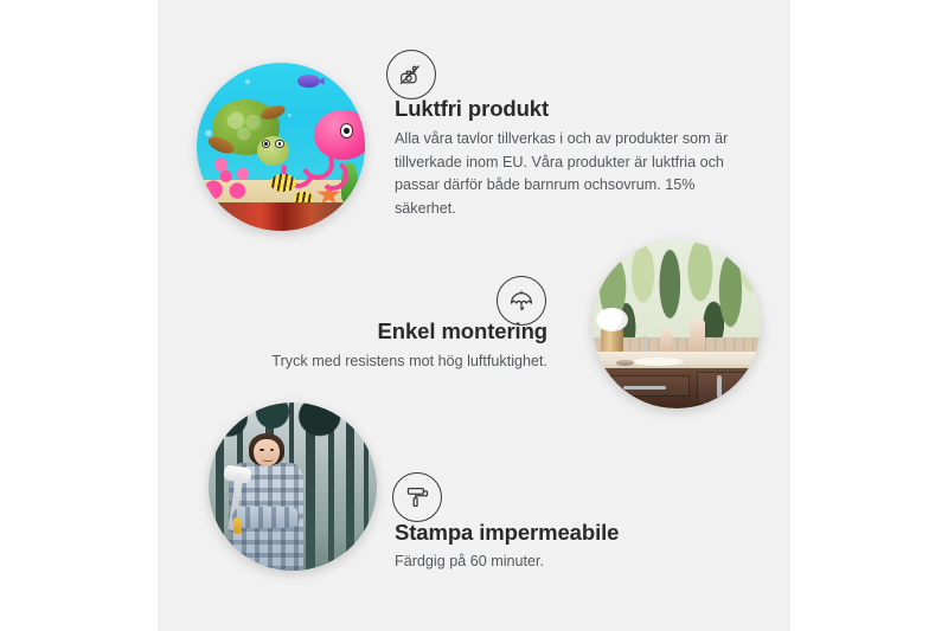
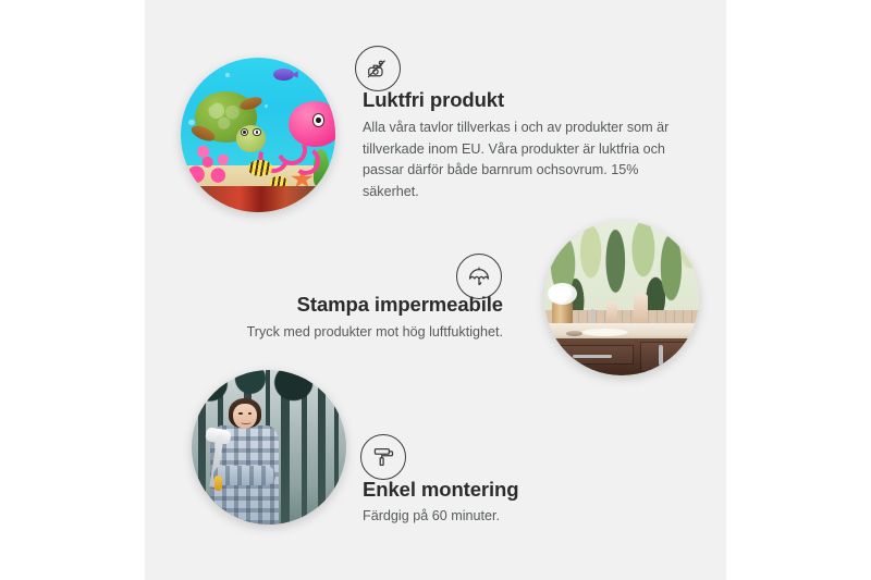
  Luktfri produkt
  Alla våra tavlor tillverkas i och av produkter som är tillverkade inom EU. Våra produkter är luktfria och passar därför både barnrum ochsovrum. 15% säkerhet.
- Enkel montering
+ Stampa impermeabile
- Tryck med resistens mot hög luftfuktighet.
+ Tryck med produkter mot hög luftfuktighet.
- Stampa impermeabile
+ Enkel montering
  Färdgig på 60 minuter.
